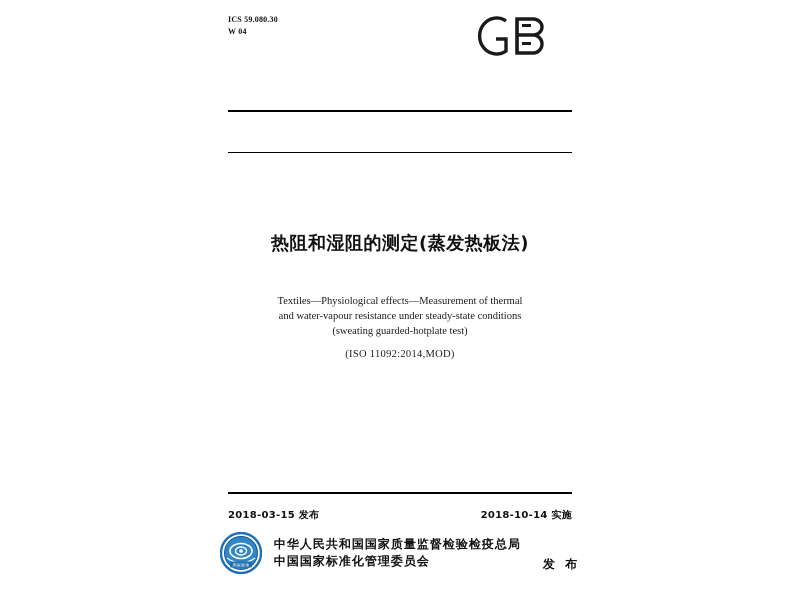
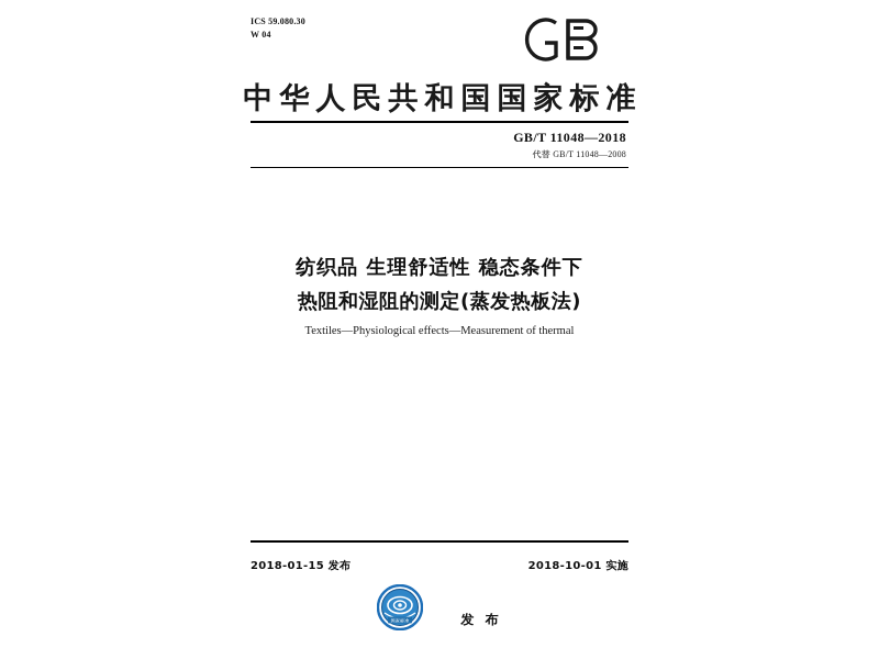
  ICS 59.080.30
  W 04
+ 中华人民共和国国家标准
+ GB/T 11048—2018
+ 代替 GB/T 11048—2008
+ 纺织品 生理舒适性 稳态条件下
  热阻和湿阻的测定(蒸发热板法)
  Textiles—Physiological effects—Measurement of thermal
- and water-vapour resistance under steady-state conditions
- (sweating guarded-hotplate test)
- (ISO 11092:2014,MOD)
- 2018-03-15 发布
+ 2018-01-15 发布
- 2018-10-14 实施
+ 2018-10-01 实施
- 中华人民共和国国家质量监督检验检疫总局
- 中国国家标准化管理委员会
  发 布
